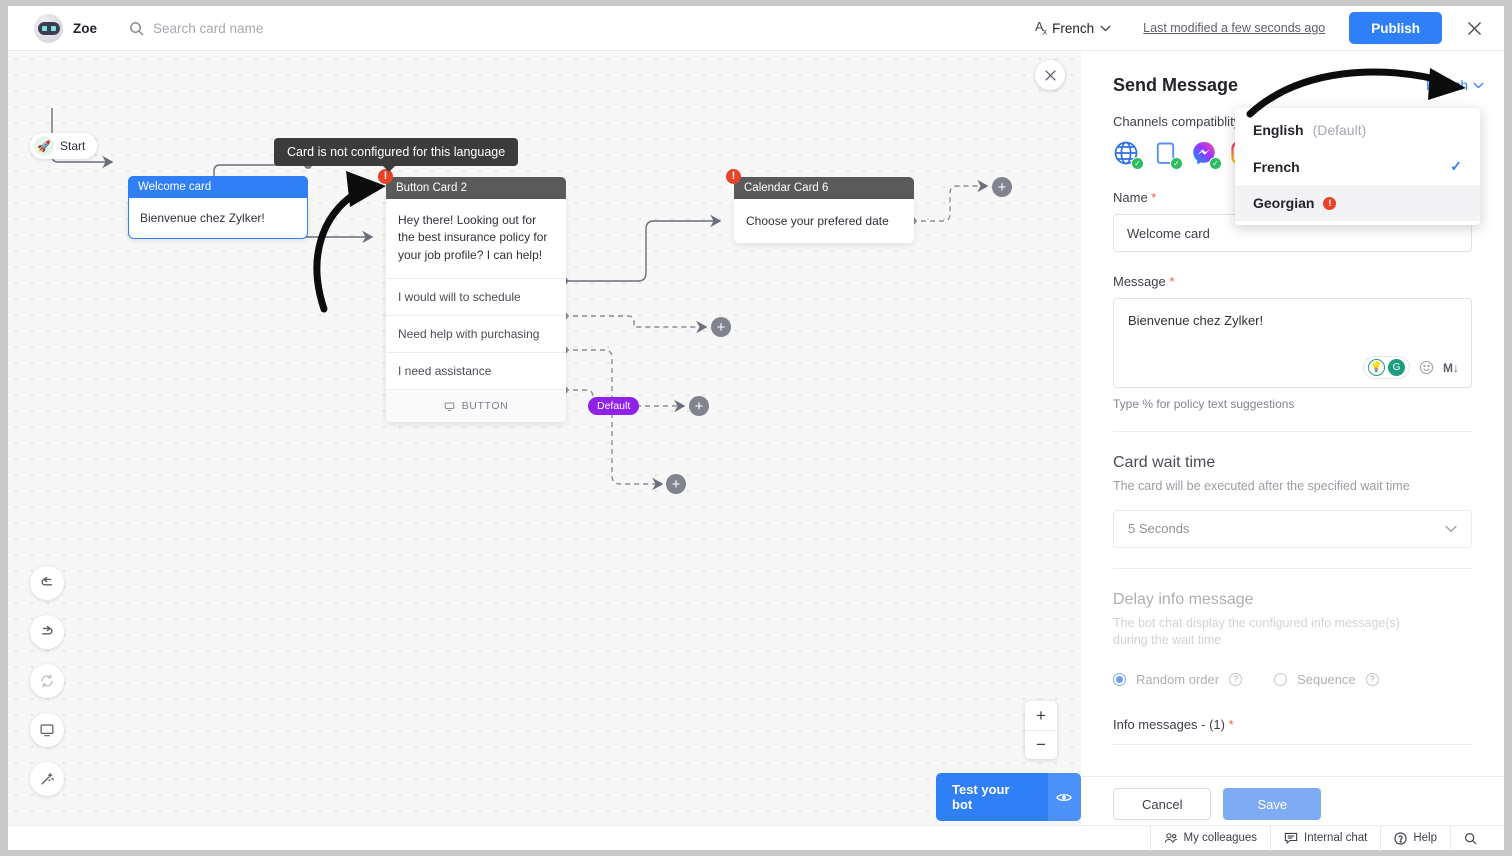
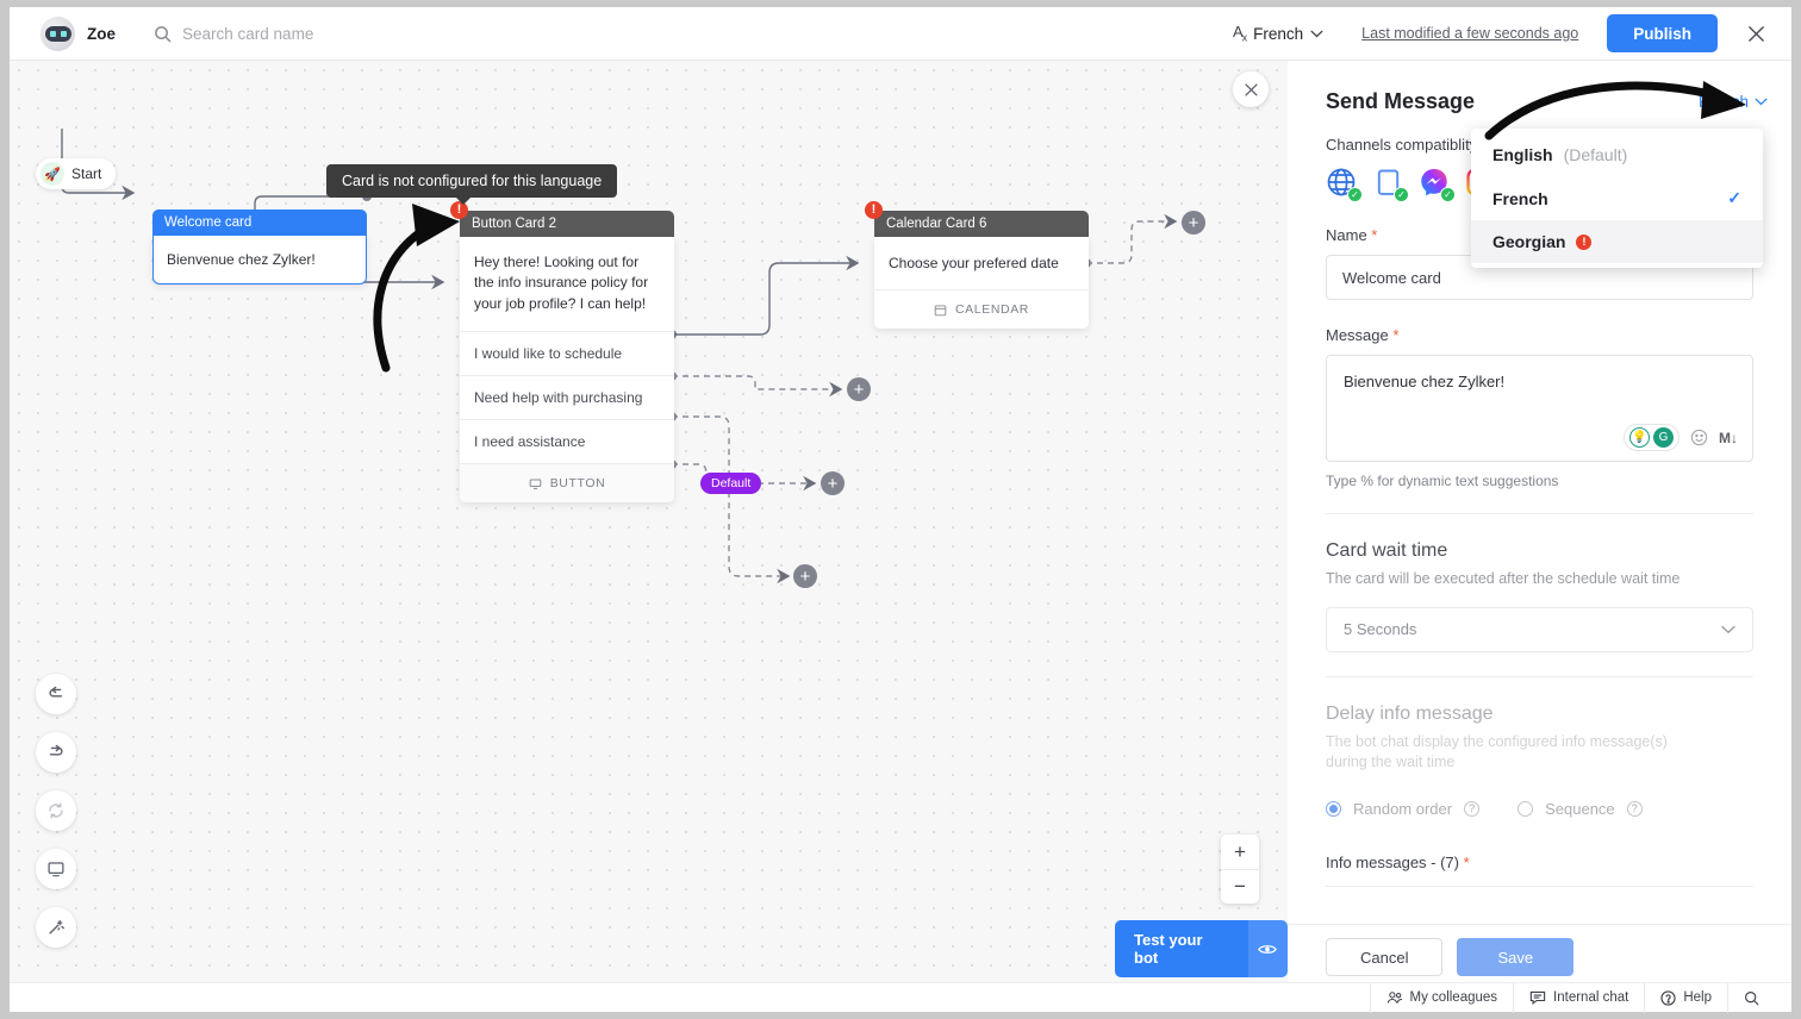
  Zoe
  Search card name
  Ax
  French
  Last modified a few seconds ago
  Publish
  🚀
  Start
  Card is not configured for this language
  Welcome card
  Bienvenue chez Zylker!
  !
  Button Card 2
- Hey there! Looking out for the best insurance policy for your job profile? I can help!
+ Hey there! Looking out for the info insurance policy for your job profile? I can help!
- I would will to schedule
+ I would like to schedule
  Need help with purchasing
  I need assistance
  BUTTON
  !
  Calendar Card 6
  Choose your prefered date
+ CALENDAR
  Default
  +
  +
  +
  +
  +
  −
  Test your bot
  Send Message
  Channels compatiblit
  ✓
  ✓
  ✓
  Name *
  Welcome card
  Message *
  Bienvenue chez Zylker!
  💡
  G
  M↓
- Type % for policy text suggestions
+ Type % for dynamic text suggestions
  Card wait time
- The card will be executed after the specified wait time
+ The card will be executed after the schedule wait time
  5 Seconds
  Delay info message
  The bot chat display the configured info message(s) during the wait time
  Random order
  ?
  Sequence
  ?
- Info messages - (1) *
+ Info messages - (7) *
  Cancel
  Save
  English
  (Default)
  French
  ✓
  Georgian
  !
  My colleagues
  Internal chat
  Help
